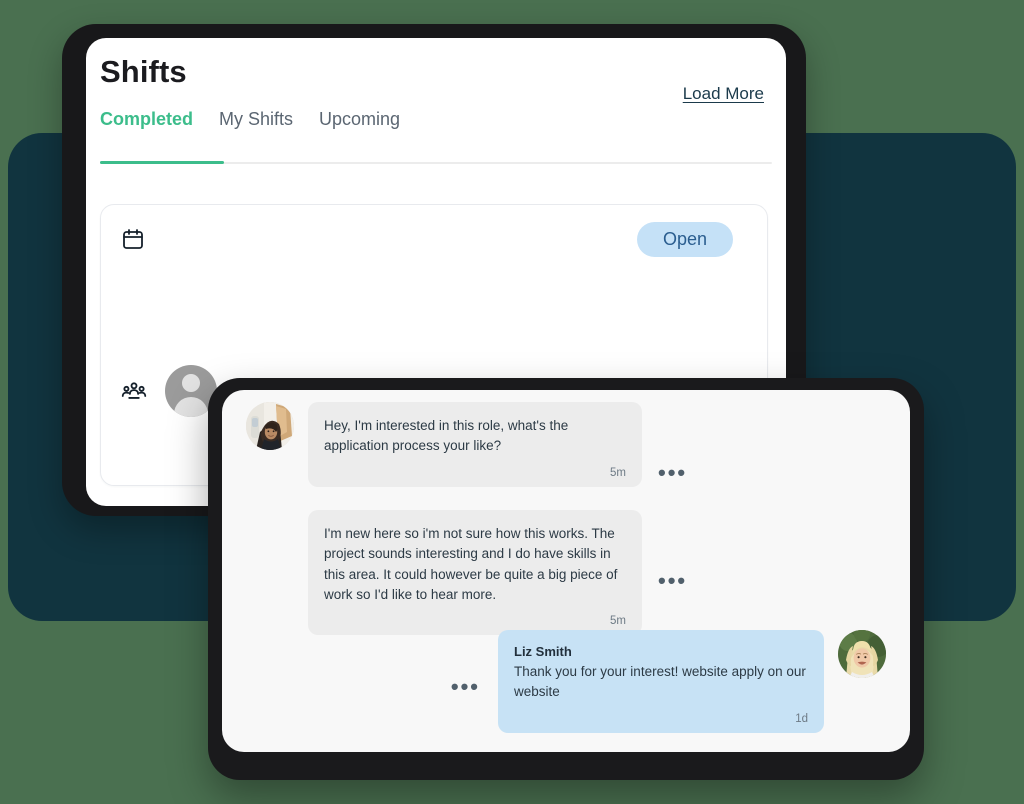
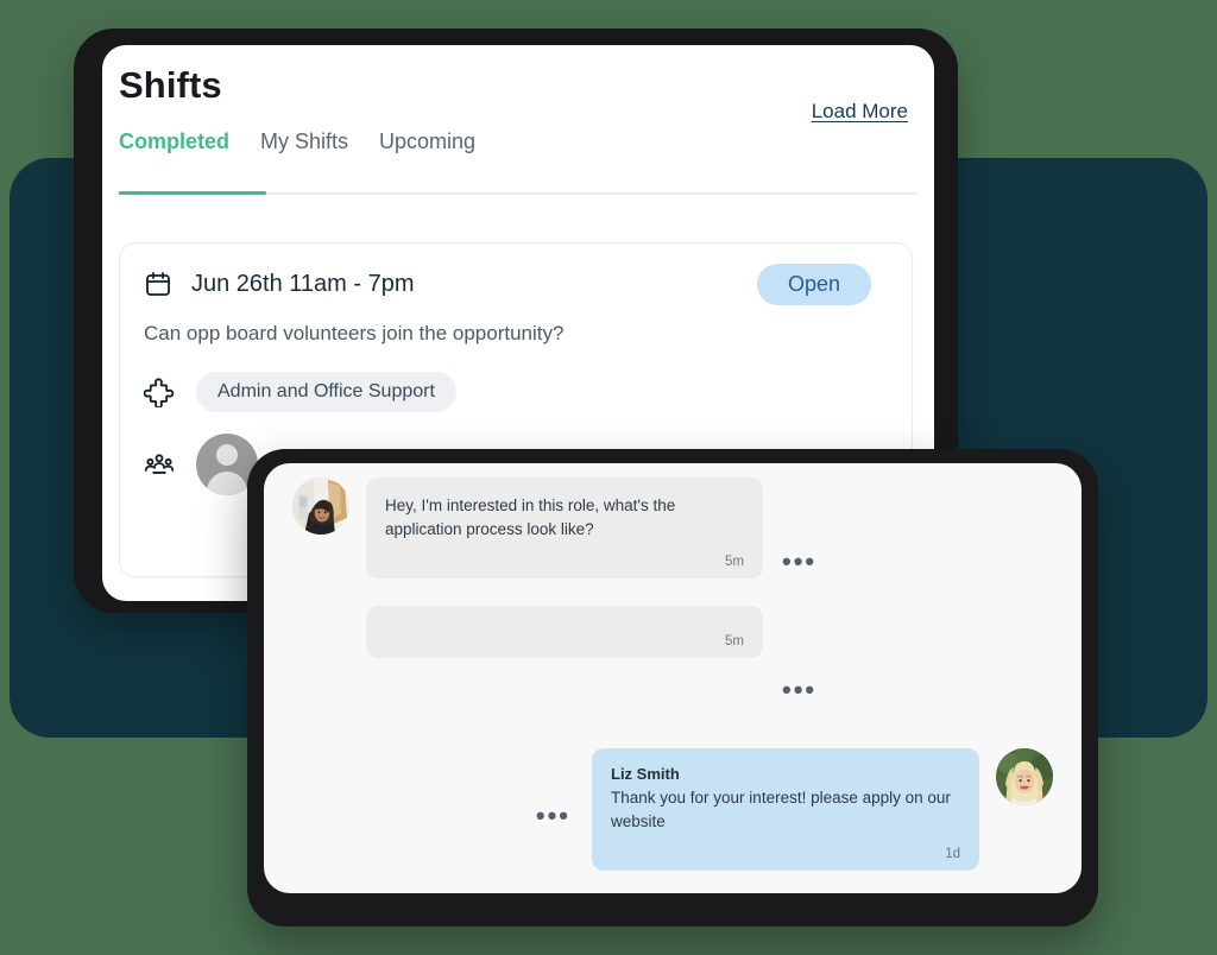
  Shifts
  Load More
  Completed
  My Shifts
  Upcoming
+ Jun 26th 11am - 7pm
  Open
+ Can opp board volunteers join the opportunity?
+ Admin and Office Support
- Hey, I'm interested in this role, what's the application process your like?
+ Hey, I'm interested in this role, what's the application process look like?
  5m
  •••
- I'm new here so i'm not sure how this works. The project sounds interesting and I do have skills in this area. It could however be quite a big piece of work so I'd like to hear more.
  5m
  •••
  •••
  Liz Smith
- Thank you for your interest! website apply on our website
+ Thank you for your interest! please apply on our website
  1d
